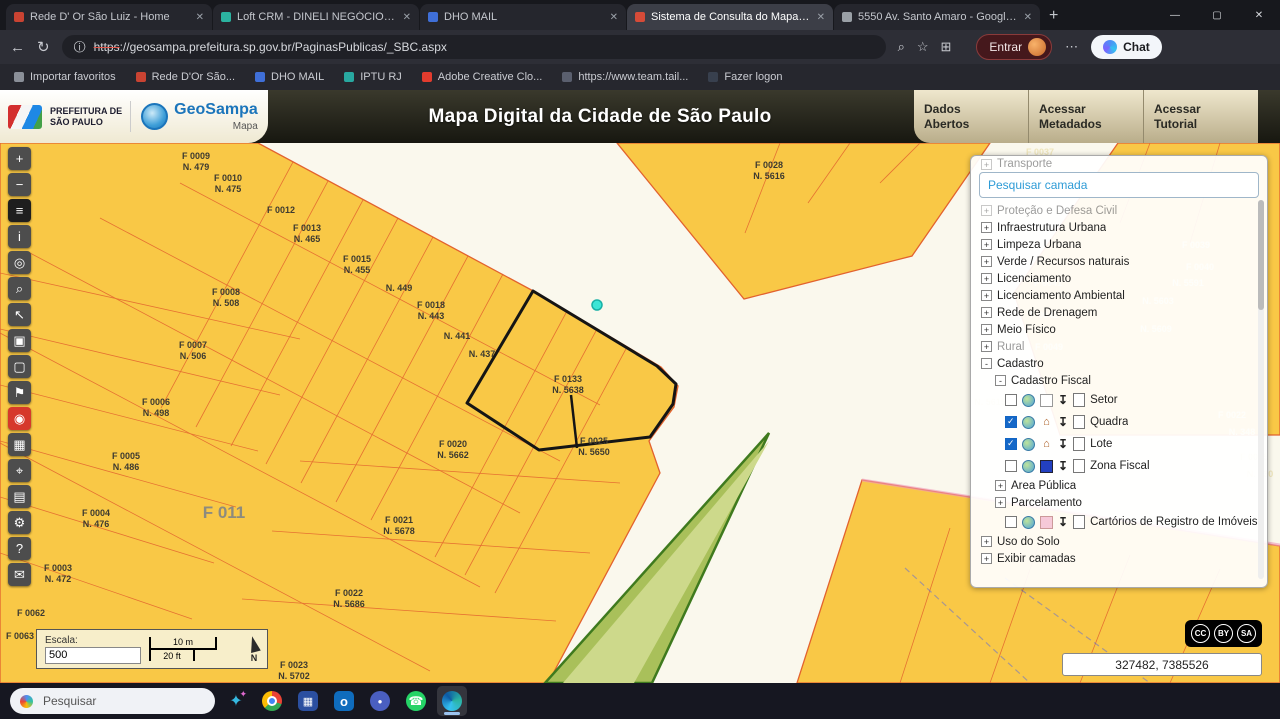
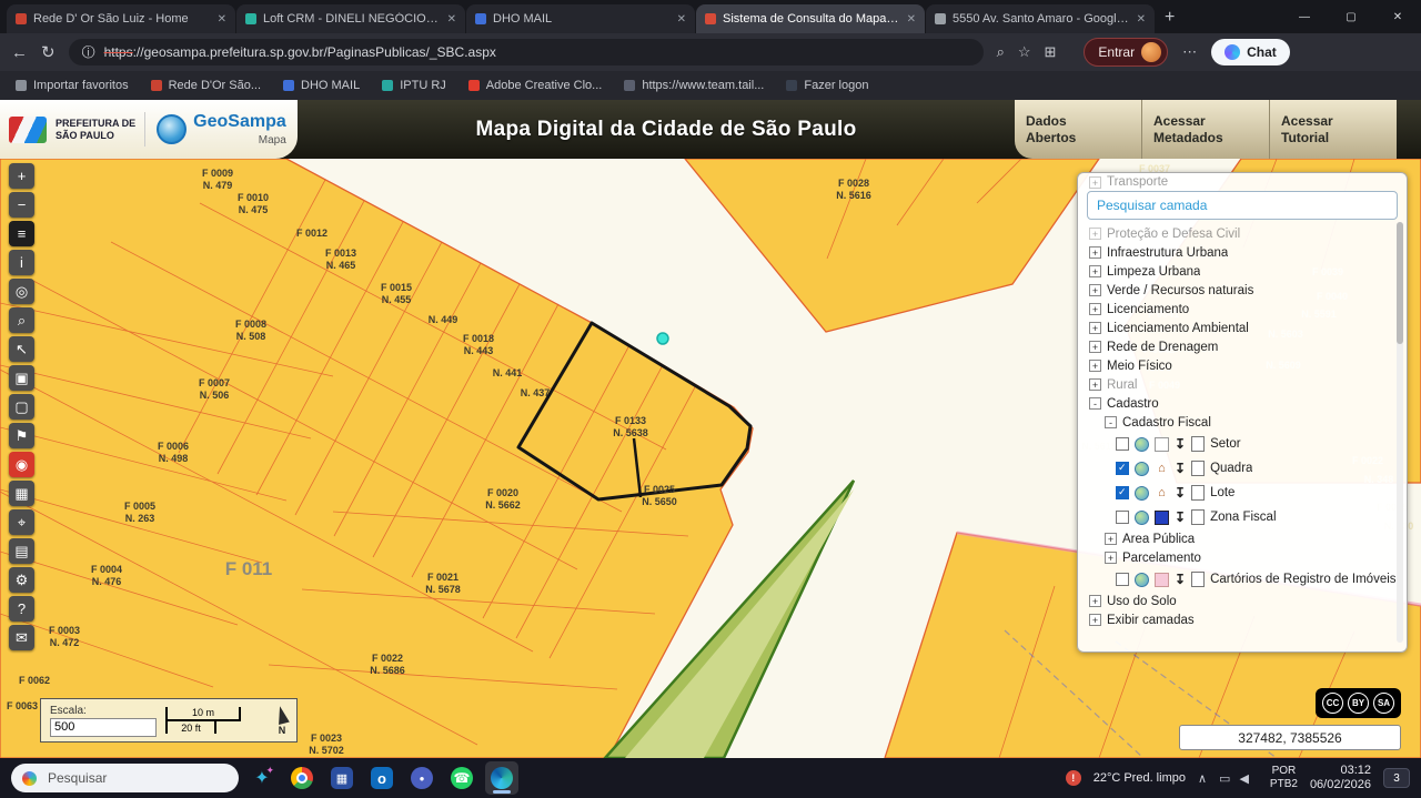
  Rede D' Or São Luiz - Home
  ✕
  Loft CRM - DINELI NEGÓCIOS I
  ✕
  DHO MAIL
  ✕
  Sistema de Consulta do Mapa D
  ✕
  5550 Av. Santo Amaro - Google..
  ✕
  +
  —
  ▢
  ✕
  ←
  ↻
  ⓘ
  https://geosampa.prefeitura.sp.gov.br/PaginasPublicas/_SBC.aspx
  ⌕ ☆ ⊞
  Entrar
  ⋯
  Chat
  Importar favoritos
  Rede D'Or São...
  DHO MAIL
  IPTU RJ
  Adobe Creative Clo...
  https://www.team.tail...
  Fazer logon
  PREFEITURA DE
  SÃO PAULO
  GeoSampa
  Mapa
  Mapa Digital da Cidade de São Paulo
  Dados
  Abertos
  Acessar
  Metadados
  Acessar
  Tutorial
  F 0009 N. 479
  F 0010 N. 475
  F 0012
  F 0013 N. 465
  F 0015 N. 455
  N. 449
  F 0008 N. 508
  F 0018 N. 443
  N. 441
  N. 437
  F 0007 N. 506
  F 0133 N. 5638
  F 0006 N. 498
  F 0020 N. 5662
  F 0025 N. 5650
- F 0005 N. 486
+ F 0005 N. 263
  F 0004 N. 476
  F 0021 N. 5678
  F 0003 N. 472
  F 0022 N. 5686
  F 0062
  F 0063
  F 0023 N. 5702
  F 0028 N. 5616
  F 011
  F 0037
  +
  −
  ≡
  i
  ◎
  ⌕
  ↖
  ▣
  ▢
  ⚑
  ◉
  ▦
  ⌖
  ▤
  ⚙
  ?
  ✉
  Escala:
  500
  10 m
  20 ft
  N
  CC
  BY
  SA
  327482, 7385526
  +
  Transporte
  Pesquisar camada
  +
  Proteção e Defesa Civil
  +
  Infraestrutura Urbana
  +
  Limpeza Urbana
  +
  Verde / Recursos naturais
  +
  Licenciamento
  +
  Licenciamento Ambiental
  +
  Rede de Drenagem
  +
  Meio Físico
  +
  Rural
  -
  Cadastro
  -
  Cadastro Fiscal
  ↧
  Setor
  ⌂
  ↧
  Quadra
  ⌂
  ↧
  Lote
  ↧
  Zona Fiscal
  +
  Área Pública
  +
  Parcelamento
  ↧
  Cartórios de Registro de Imóveis
  +
  Uso do Solo
  +
  Exibir camadas
  Pesquisar
  ✦
  ✦
  ▦
  o
  ●
  ☎
+ !
+ 22°C Pred. limpo
+ ∧
+ ▭ ◀
+ POR
+ PTB2
+ 03:12
+ 06/02/2026
+ 3
